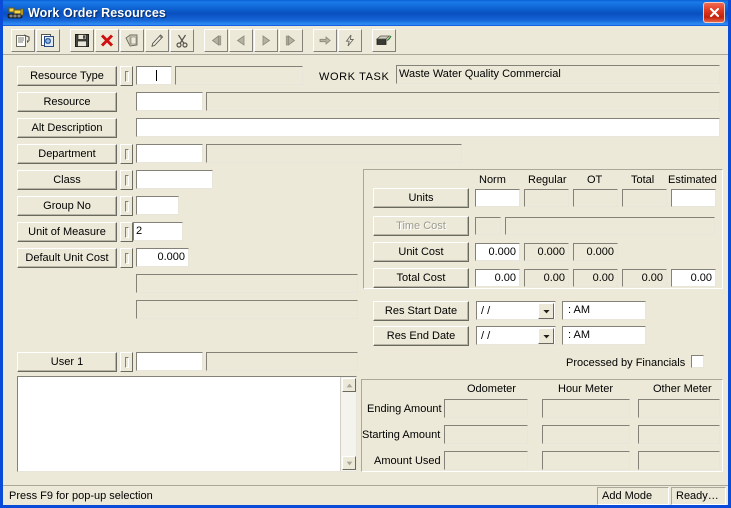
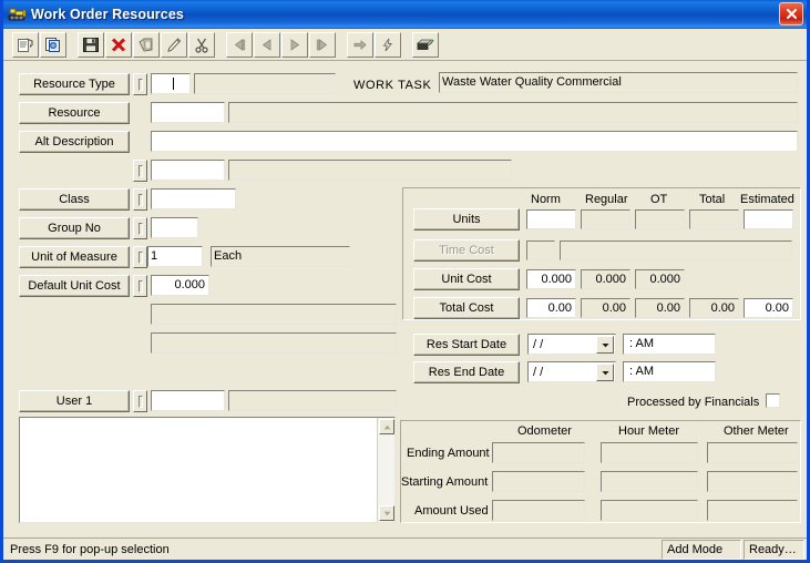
  Work Order Resources
  Resource Type
  WORK TASK
  Waste Water Quality Commercial
  Resource
  Alt Description
- Department
  Class
  Group No
  Unit of Measure
- 2
+ 1
+ Each
  Default Unit Cost
  0.000
  User 1
  Norm
  Regular
  OT
  Total
  Estimated
  Units
  Time Cost
  Unit Cost
  0.000
  0.000
  0.000
  Total Cost
  0.00
  0.00
  0.00
  0.00
  0.00
  Res Start Date
  / /
  : AM
  Res End Date
  / /
  : AM
  Processed by Financials
  Odometer
  Hour Meter
  Other Meter
  Ending Amount
  Starting Amount
  Amount Used
  Press F9 for pop-up selection
  Add Mode
  Ready…
